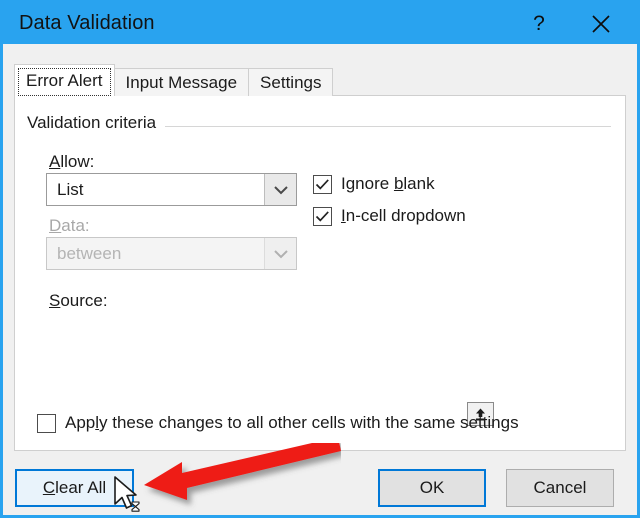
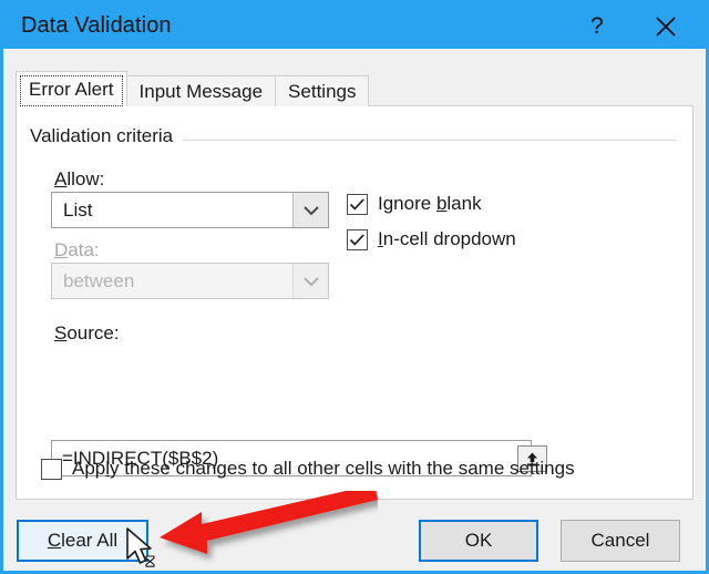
  Data Validation
  ?
  Error Alert
  Input Message
  Settings
  Validation criteria
  Allow:
  List
  Data:
  between
  Source:
+ =INDIRECT($B$2)
  Ignore blank
  In-cell dropdown
  Apply these changes to all other cells with the same settings
  Clear All
  OK
  Cancel
